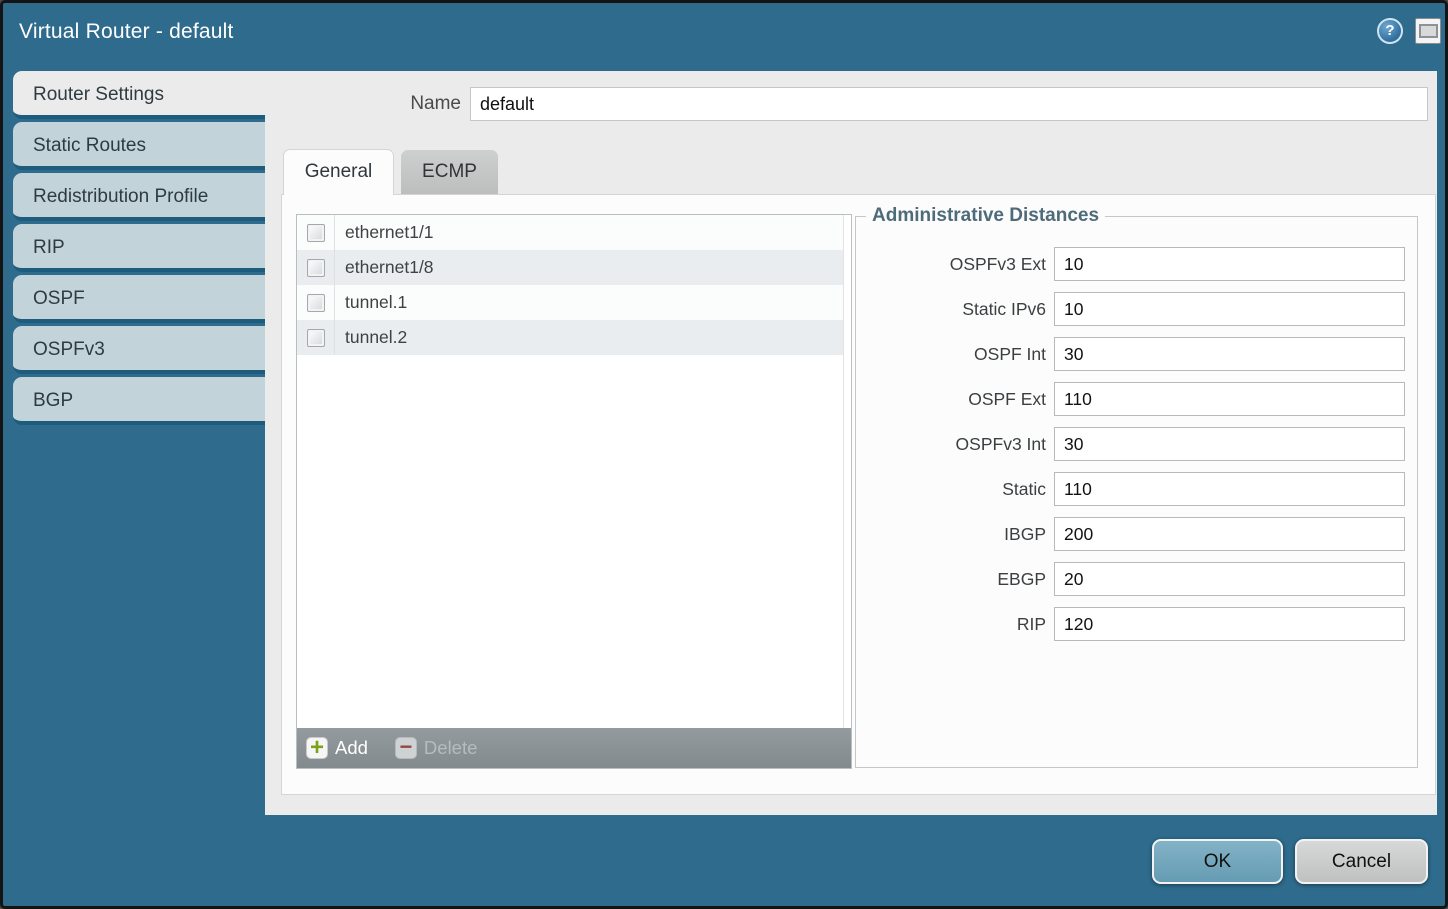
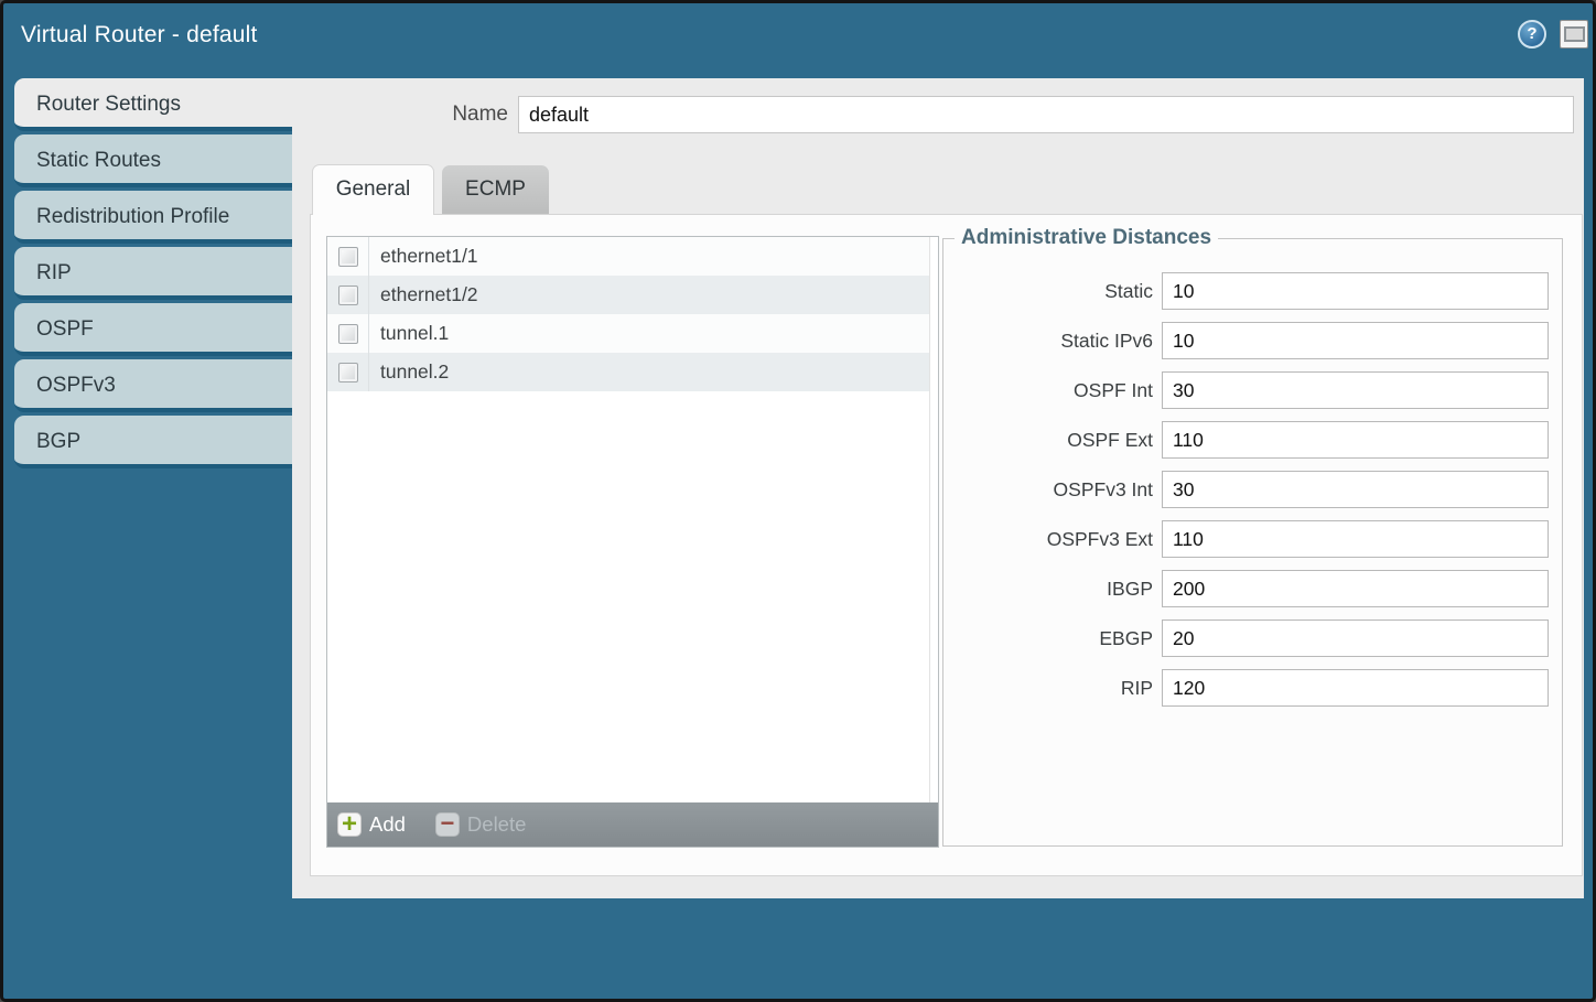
  Virtual Router - default
  ?
  Router Settings
  Static Routes
  Redistribution Profile
  RIP
  OSPF
  OSPFv3
  BGP
  Name
  default
  General
  ECMP
  ethernet1/1
- ethernet1/8
+ ethernet1/2
  tunnel.1
  tunnel.2
  +
  Add
  −
  Delete
  Administrative Distances
- OSPFv3 Ext
+ Static
  10
  Static IPv6
  10
  OSPF Int
  30
  OSPF Ext
  110
  OSPFv3 Int
  30
- Static
+ OSPFv3 Ext
  110
  IBGP
  200
  EBGP
  20
  RIP
  120
- OK
- Cancel
